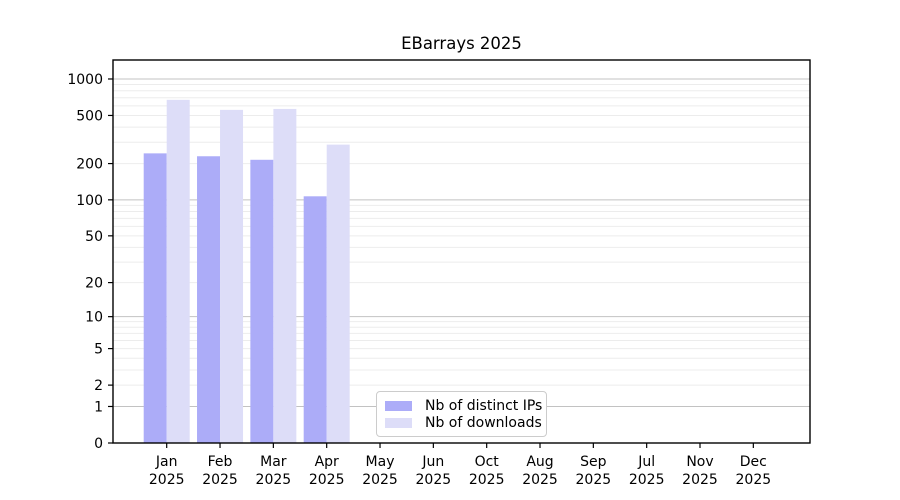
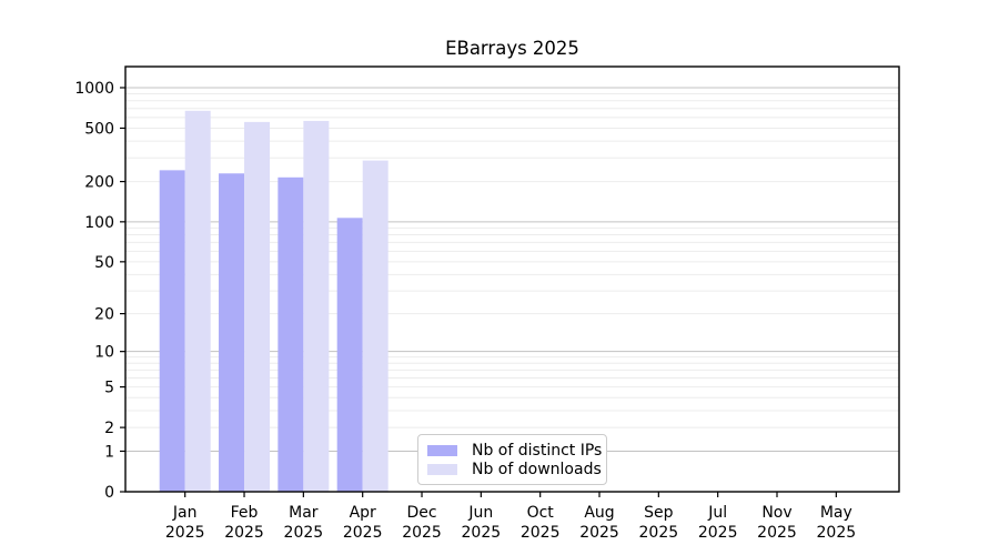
  EBarrays 2025
  0
  1
  2
  5
  10
  20
  50
  100
  200
  500
  1000
  Jan 2025
  Feb 2025
  Mar 2025
  Apr 2025
- May 2025
+ Dec 2025
  Jun 2025
  Oct 2025
  Aug 2025
  Sep 2025
  Jul 2025
  Nov 2025
- Dec 2025
+ May 2025
  Nb of distinct IPs
  Nb of downloads
